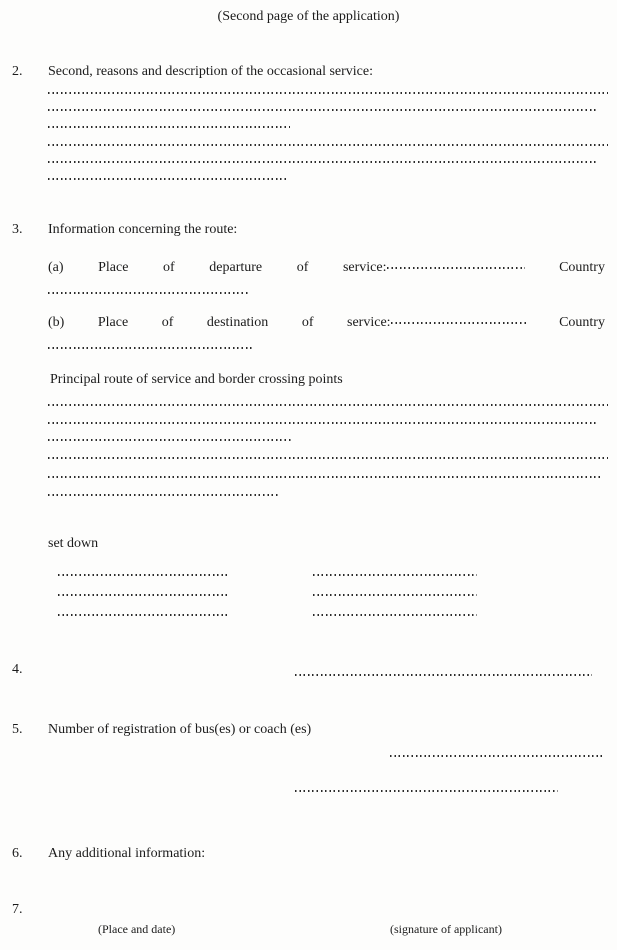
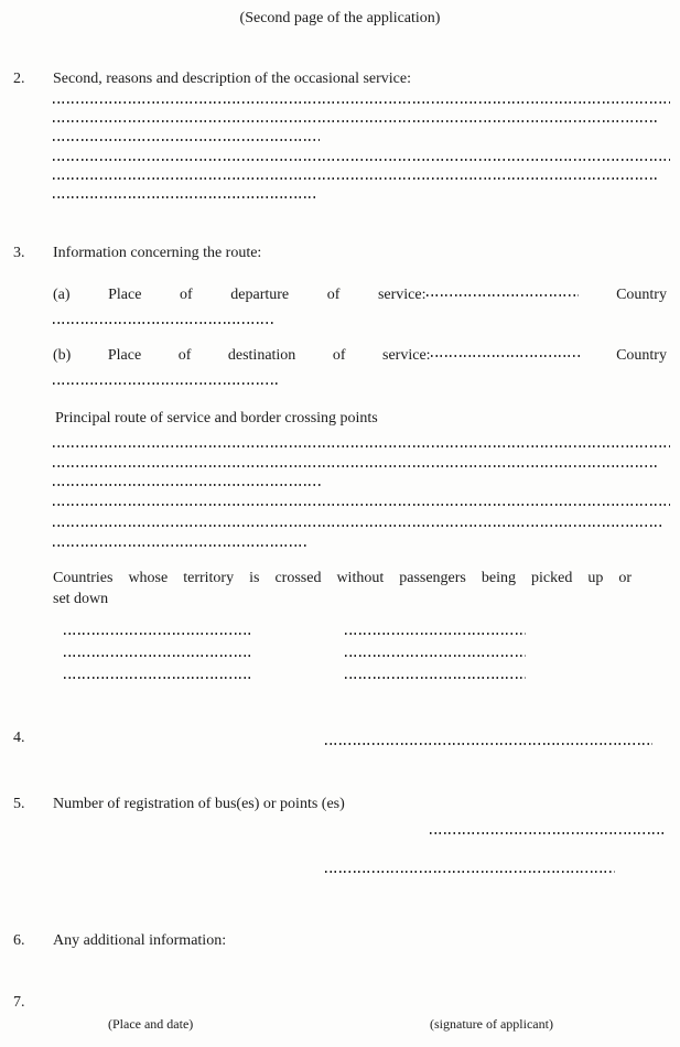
  (Second page of the application)
  2.
  Second, reasons and description of the occasional service:
  3.
  Information concerning the route:
  (a)
  Place
  of
  departure
  of
  service:
  Country
  (b)
  Place
  of
  destination
  of
  service:
  Country
  Principal route of service and border crossing points
+ Countries whose territory is crossed without passengers being picked up or
  set down
  4.
  5.
- Number of registration of bus(es) or coach (es)
+ Number of registration of bus(es) or points (es)
  6.
  Any additional information:
  7.
  (Place and date)
  (signature of applicant)
